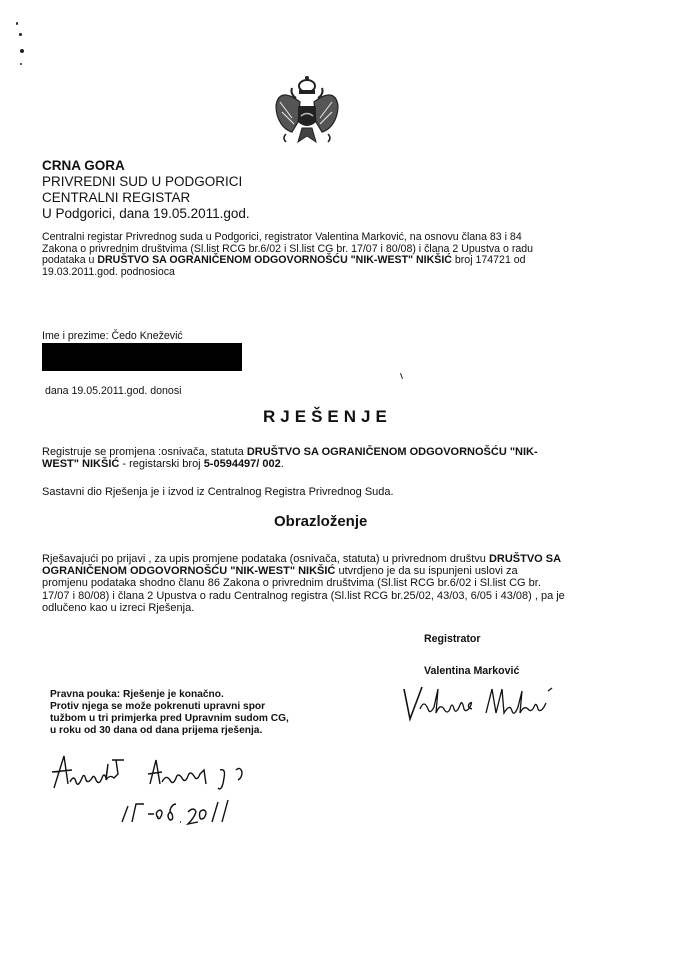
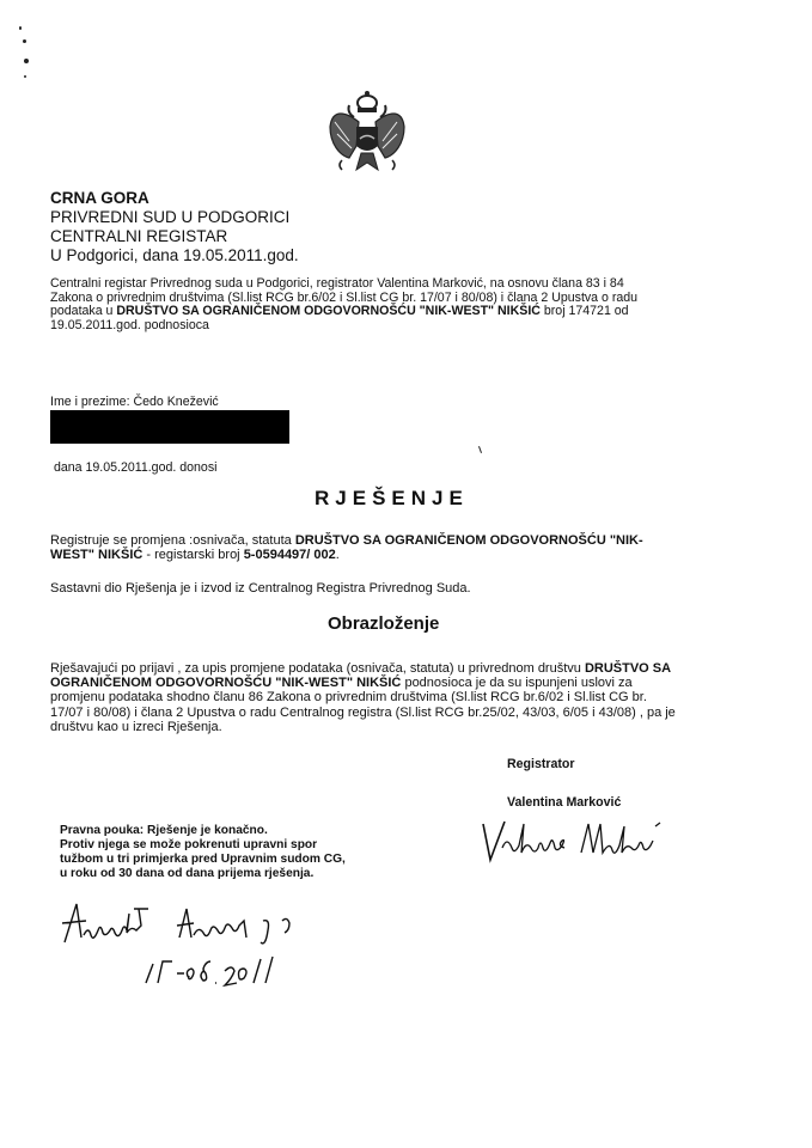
  CRNA GORA
  PRIVREDNI SUD U PODGORICI
  CENTRALNI REGISTAR
  U Podgorici, dana 19.05.2011.god.
  Centralni registar Privrednog suda u Podgorici, registrator Valentina Marković, na osnovu člana 83 i 84
  Zakona o privrednim društvima (Sl.list RCG br.6/02 i Sl.list CG br. 17/07 i 80/08) i člana 2 Upustva o radu
  podataka u DRUŠTVO SA OGRANIČENOM ODGOVORNOŠĆU "NIK-WEST" NIKŠIĆ broj 174721 od
- 19.03.2011.god. podnosioca
+ 19.05.2011.god. podnosioca
  Ime i prezime: Čedo Knežević
  dana 19.05.2011.god. donosi
  RJEŠENJE
  Registruje se promjena :osnivača, statuta DRUŠTVO SA OGRANIČENOM ODGOVORNOŠĆU "NIK-
  WEST" NIKŠIĆ - registarski broj 5-0594497/ 002.
  Sastavni dio Rješenja je i izvod iz Centralnog Registra Privrednog Suda.
  Obrazloženje
  Rješavajući po prijavi , za upis promjene podataka (osnivača, statuta) u privrednom društvu DRUŠTVO SA
- OGRANIČENOM ODGOVORNOŠĆU "NIK-WEST" NIKŠIĆ utvrdjeno je da su ispunjeni uslovi za
+ OGRANIČENOM ODGOVORNOŠĆU "NIK-WEST" NIKŠIĆ podnosioca je da su ispunjeni uslovi za
  promjenu podataka shodno članu 86 Zakona o privrednim društvima (Sl.list RCG br.6/02 i Sl.list CG br.
  17/07 i 80/08) i člana 2 Upustva o radu Centralnog registra (Sl.list RCG br.25/02, 43/03, 6/05 i 43/08) , pa je
- odlučeno kao u izreci Rješenja.
+ društvu kao u izreci Rješenja.
  Registrator
  Valentina Marković
  Pravna pouka: Rješenje je konačno.
  Protiv njega se može pokrenuti upravni spor
  tužbom u tri primjerka pred Upravnim sudom CG,
  u roku od 30 dana od dana prijema rješenja.
